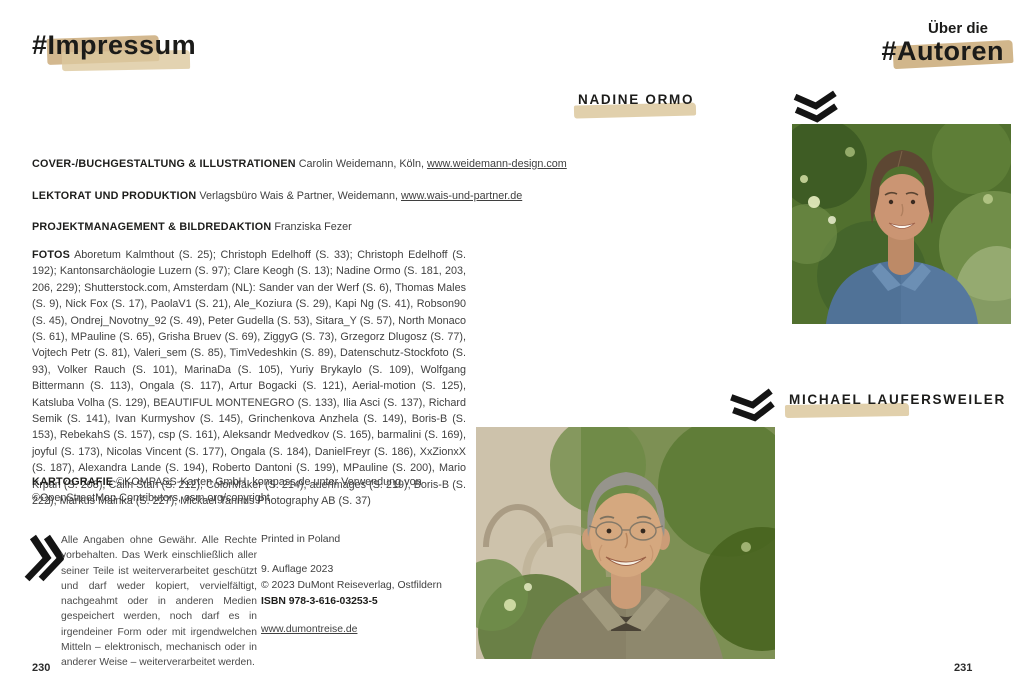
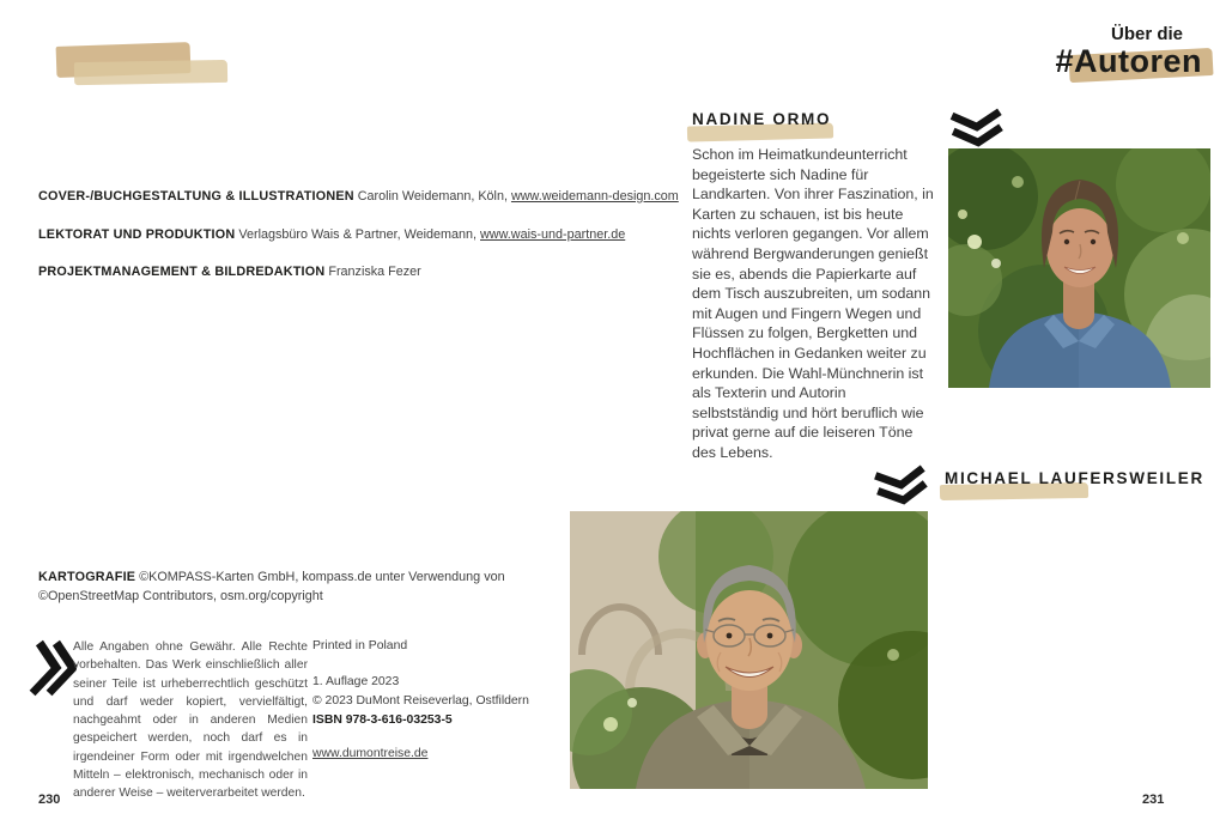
- #Impressum
  COVER-/BUCHGESTALTUNG & ILLUSTRATIONEN Carolin Weidemann, Köln, www.weidemann-design.com
  LEKTORAT UND PRODUKTION Verlagsbüro Wais & Partner, Weidemann, www.wais-und-partner.de
  PROJEKTMANAGEMENT & BILDREDAKTION Franziska Fezer
- FOTOS Aboretum Kalmthout (S. 25); Christoph Edelhoff (S. 33); Christoph Edelhoff (S. 192); Kantonsarchäologie Luzern (S. 97); Clare Keogh (S. 13); Nadine Ormo (S. 181, 203, 206, 229); Shutterstock.com, Amsterdam (NL): Sander van der Werf (S. 6), Thomas Males (S. 9), Nick Fox (S. 17), PaolaV1 (S. 21), Ale_Koziura (S. 29), Kapi Ng (S. 41), Robson90 (S. 45), Ondrej_Novotny_92 (S. 49), Peter Gudella (S. 53), Sitara_Y (S. 57), North Monaco (S. 61), MPauline (S. 65), Grisha Bruev (S. 69), ZiggyG (S. 73), Grzegorz Dlugosz (S. 77), Vojtech Petr (S. 81), Valeri_sem (S. 85), TimVedeshkin (S. 89), Datenschutz-Stockfoto (S. 93), Volker Rauch (S. 101), MarinaDa (S. 105), Yuriy Brykaylo (S. 109), Wolfgang Bittermann (S. 113), Ongala (S. 117), Artur Bogacki (S. 121), Aerial-motion (S. 125), Katsluba Volha (S. 129), BEAUTIFUL MONTENEGRO (S. 133), Ilia Asci (S. 137), Richard Semik (S. 141), Ivan Kurmyshov (S. 145), Grinchenkova Anzhela (S. 149), Boris-B (S. 153), RebekahS (S. 157), csp (S. 161), Aleksandr Medvedkov (S. 165), barmalini (S. 169), joyful (S. 173), Nicolas Vincent (S. 177), Ongala (S. 184), DanielFreyr (S. 186), XxZionxX (S. 187), Alexandra Lande (S. 194), Roberto Dantoni (S. 199), MPauline (S. 200), Mario Krpan (S. 208), Calin Stan (S. 212), ColorMaker (S. 214), auerimages (S. 219), Boris-B (S. 222), Markus Mainka (S. 227); Mickael Tannus Photography AB (S. 37)
  KARTOGRAFIE ©KOMPASS-Karten GmbH, kompass.de unter Verwendung von ©OpenStreetMap Contributors, osm.org/copyright
- Alle Angaben ohne Gewähr. Alle Rechte vorbehalten. Das Werk einschließlich aller seiner Teile ist weiterverarbeitet geschützt und darf weder kopiert, vervielfältigt, nachgeahmt oder in anderen Medien gespeichert werden, noch darf es in irgendeiner Form oder mit irgendwelchen Mitteln – elektronisch, mechanisch oder in anderer Weise – weiterverarbeitet werden.
+ Alle Angaben ohne Gewähr. Alle Rechte vorbehalten. Das Werk einschließlich aller seiner Teile ist urheberrechtlich geschützt und darf weder kopiert, vervielfältigt, nachgeahmt oder in anderen Medien gespeichert werden, noch darf es in irgendeiner Form oder mit irgendwelchen Mitteln – elektronisch, mechanisch oder in anderer Weise – weiterverarbeitet werden.
  Printed in Poland
- 9. Auflage 2023
+ 1. Auflage 2023
  © 2023 DuMont Reiseverlag, Ostfildern
  ISBN 978-3-616-03253-5
  www.dumontreise.de
  230
  Über die
  #Autoren
  NADINE ORMO
+ Schon im Heimatkundeunterricht begeisterte sich Nadine für Landkarten. Von ihrer Faszination, in Karten zu schauen, ist bis heute nichts verloren gegangen. Vor allem während Bergwanderungen genießt sie es, abends die Papierkarte auf dem Tisch auszubreiten, um sodann mit Augen und Fingern Wegen und Flüssen zu folgen, Bergketten und Hochflächen in Gedanken weiter zu erkunden. Die Wahl-Münchnerin ist als Texterin und Autorin selbstständig und hört beruflich wie privat gerne auf die leiseren Töne des Lebens.
  MICHAEL LAUFERSWEILER
  231
